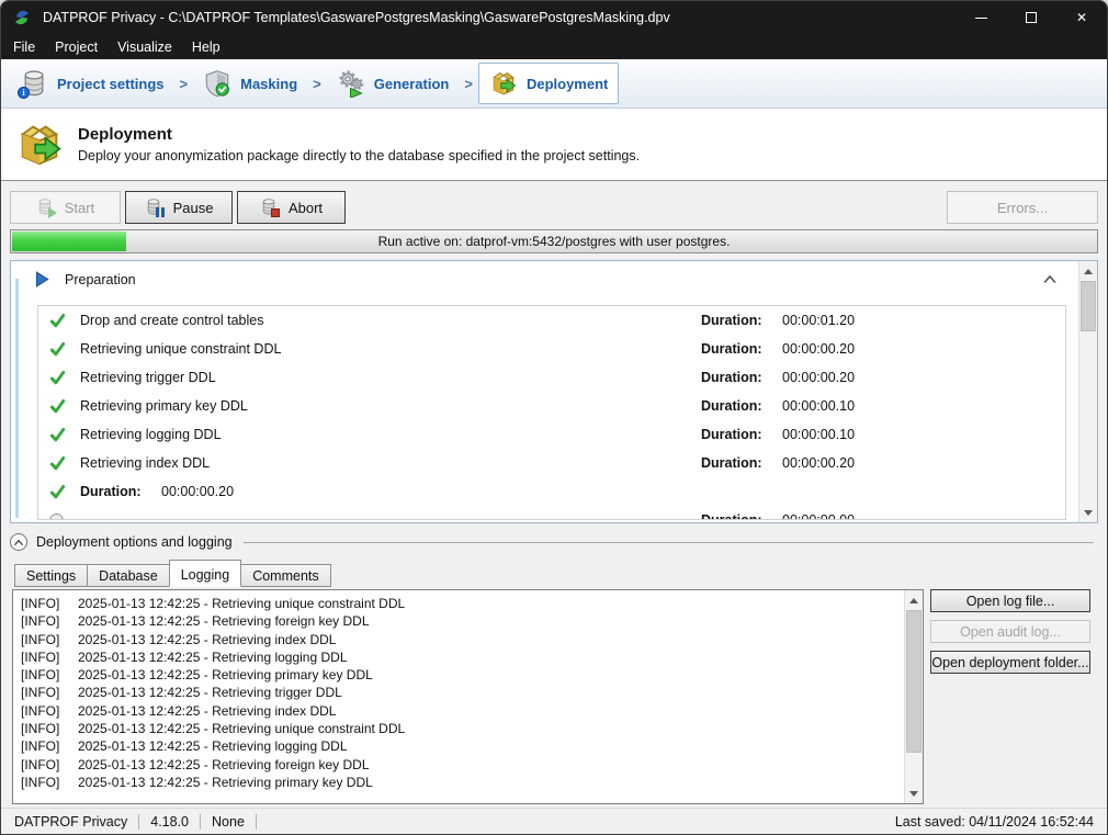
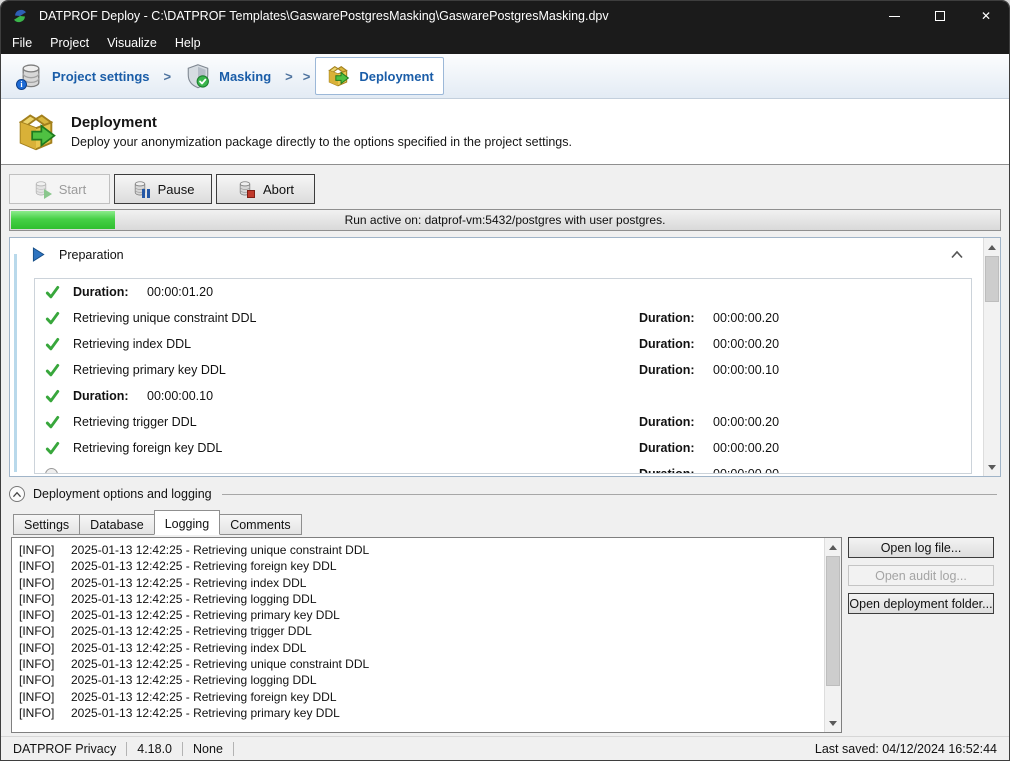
- DATPROF Privacy - C:\DATPROF Templates\GaswarePostgresMasking\GaswarePostgresMasking.dpv
+ DATPROF Deploy - C:\DATPROF Templates\GaswarePostgresMasking\GaswarePostgresMasking.dpv
  ✕
  File
  Project
  Visualize
  Help
  i
  Project settings
  >
  Masking
  >
- Generation
  >
  Deployment
  Deployment
- Deploy your anonymization package directly to the database specified in the project settings.
+ Deploy your anonymization package directly to the options specified in the project settings.
  Start
  Pause
  Abort
- Errors...
  Run active on: datprof-vm:5432/postgres with user postgres.
  Preparation
- Drop and create control tables
  Duration:
  00:00:01.20
  Retrieving unique constraint DDL
  Duration:
  00:00:00.20
- Retrieving trigger DDL
+ Retrieving index DDL
  Duration:
  00:00:00.20
  Retrieving primary key DDL
  Duration:
  00:00:00.10
- Retrieving logging DDL
  Duration:
  00:00:00.10
- Retrieving index DDL
+ Retrieving trigger DDL
  Duration:
  00:00:00.20
+ Retrieving foreign key DDL
  Duration:
  00:00:00.20
  Deployment options and logging
  Settings
  Database
  Logging
  Comments
  [INFO]
  2025-01-13 12:42:25 - Retrieving unique constraint DDL
  [INFO]
  2025-01-13 12:42:25 - Retrieving foreign key DDL
  [INFO]
  2025-01-13 12:42:25 - Retrieving index DDL
  [INFO]
  2025-01-13 12:42:25 - Retrieving logging DDL
  [INFO]
  2025-01-13 12:42:25 - Retrieving primary key DDL
  [INFO]
  2025-01-13 12:42:25 - Retrieving trigger DDL
  [INFO]
  2025-01-13 12:42:25 - Retrieving index DDL
  [INFO]
  2025-01-13 12:42:25 - Retrieving unique constraint DDL
  [INFO]
  2025-01-13 12:42:25 - Retrieving logging DDL
  [INFO]
  2025-01-13 12:42:25 - Retrieving foreign key DDL
  [INFO]
  2025-01-13 12:42:25 - Retrieving primary key DDL
  Open log file...
  Open audit log...
  Open deployment folder...
  DATPROF Privacy
  4.18.0
  None
- Last saved: 04/11/2024 16:52:44
+ Last saved: 04/12/2024 16:52:44
